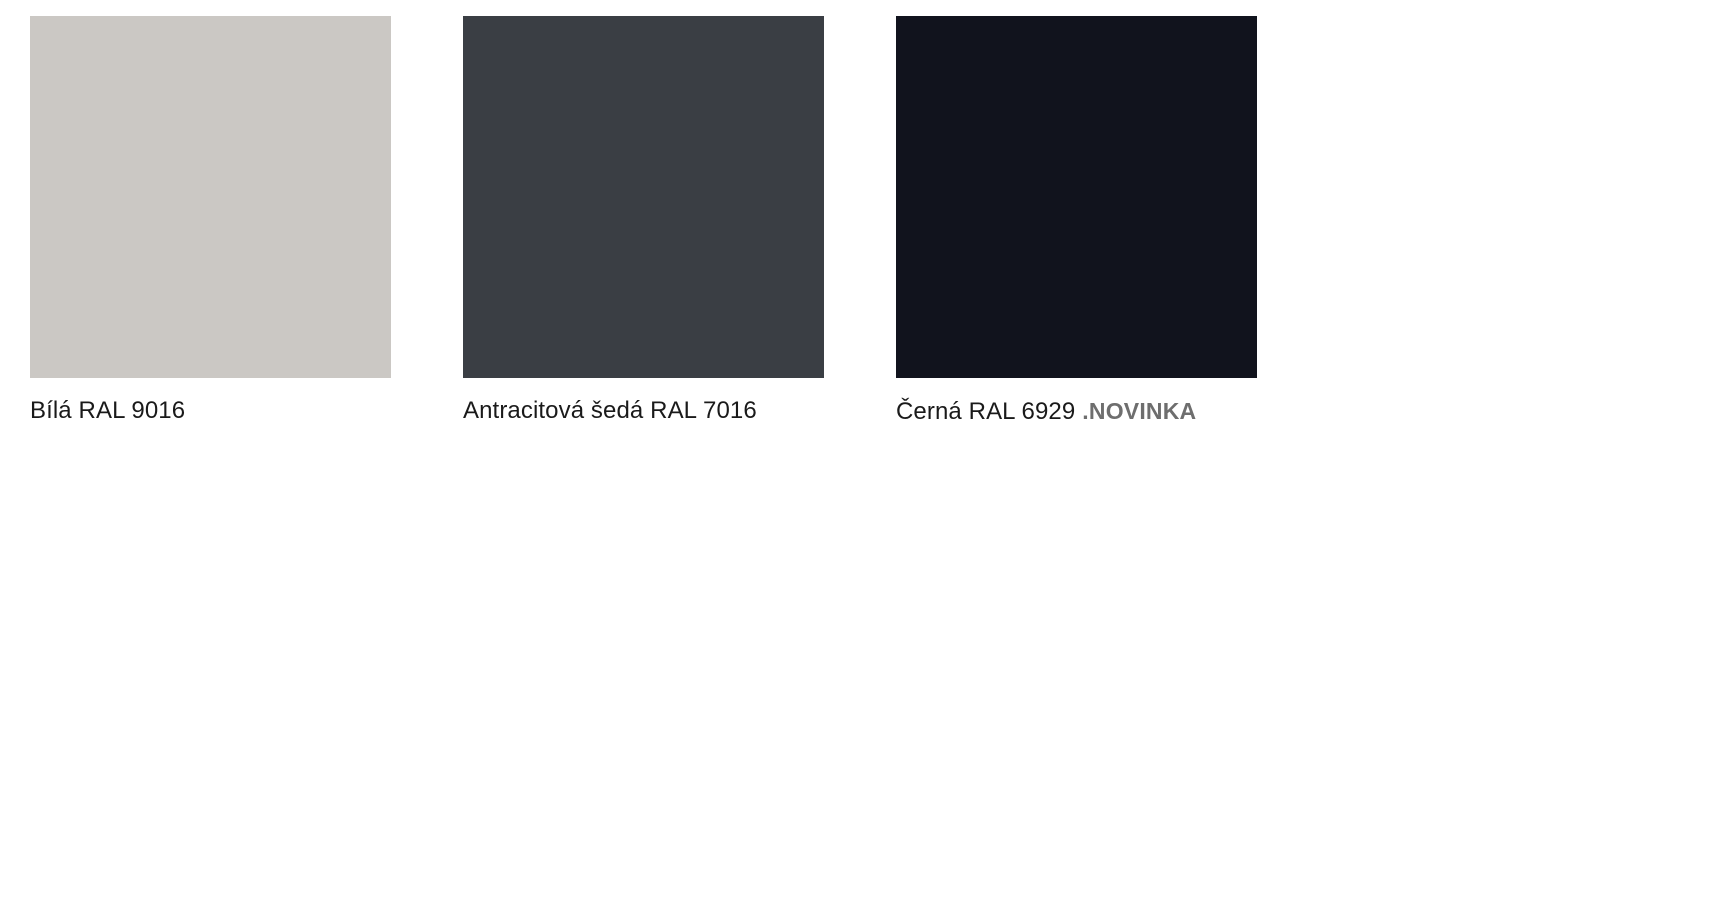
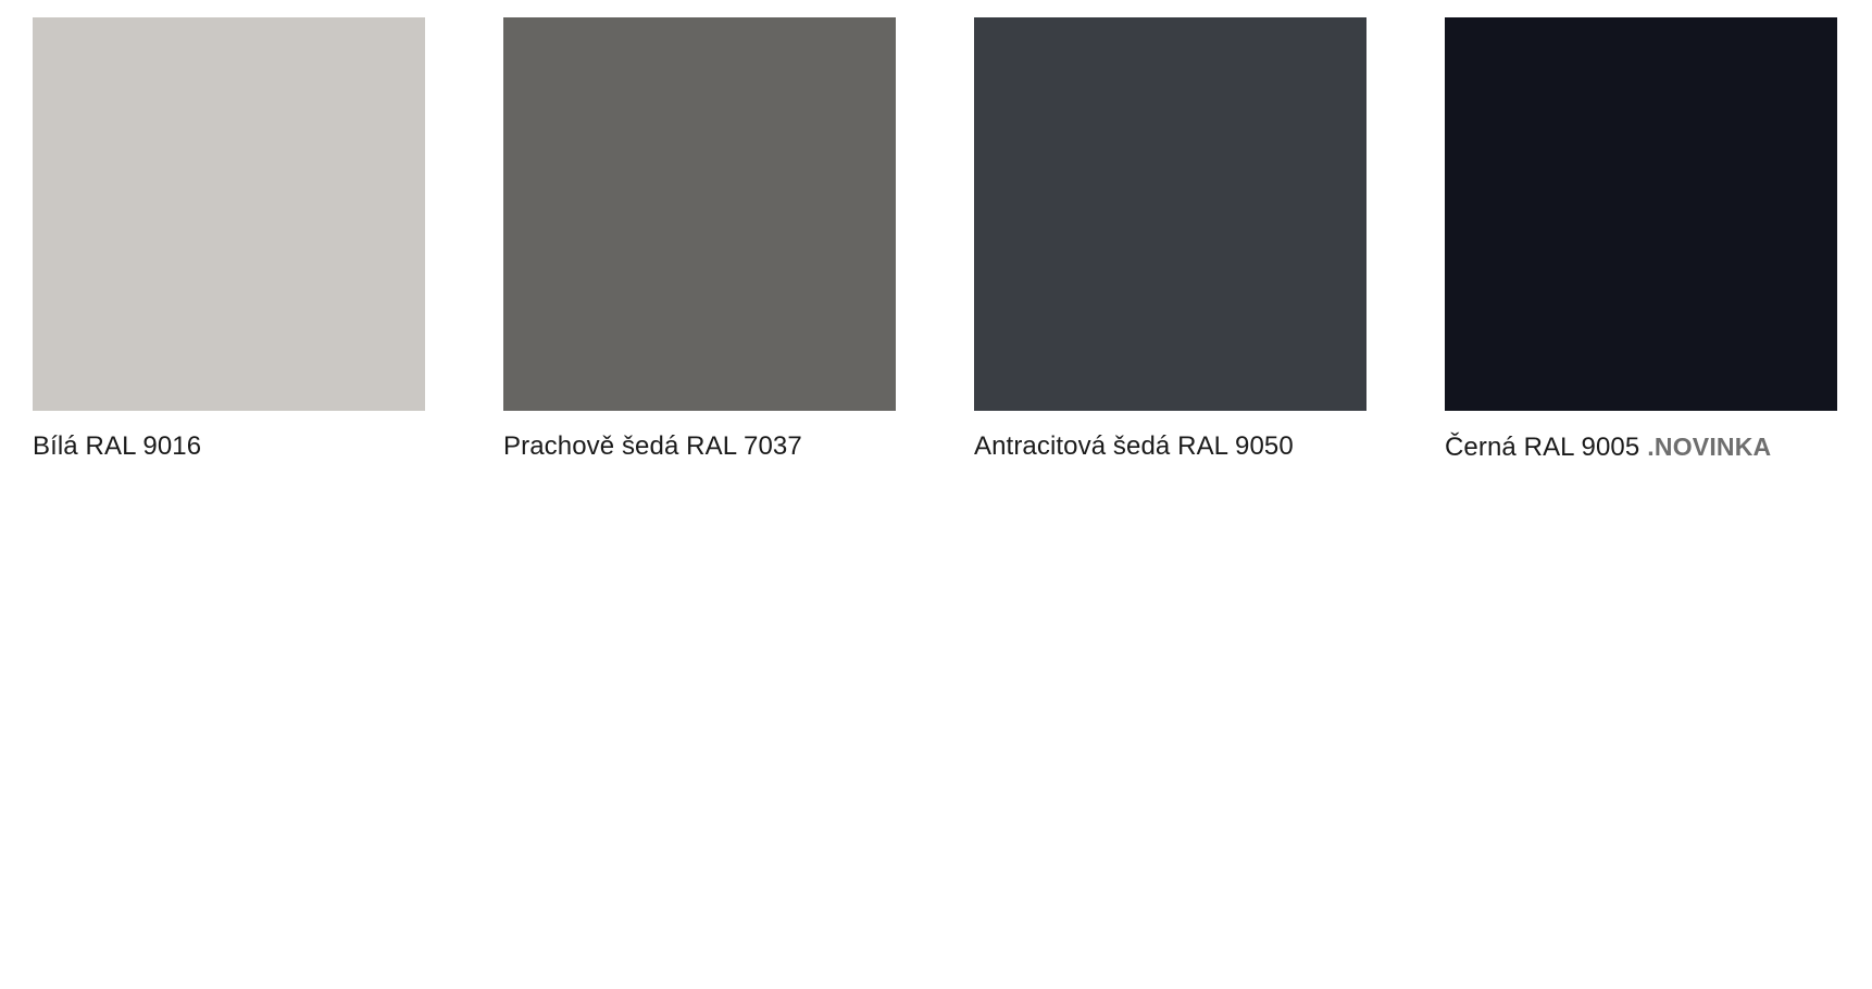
  Bílá RAL 9016
+ Prachově šedá RAL 7037
- Antracitová šedá RAL 7016
+ Antracitová šedá RAL 9050
- Černá RAL 6929 .NOVINKA
+ Černá RAL 9005 .NOVINKA
